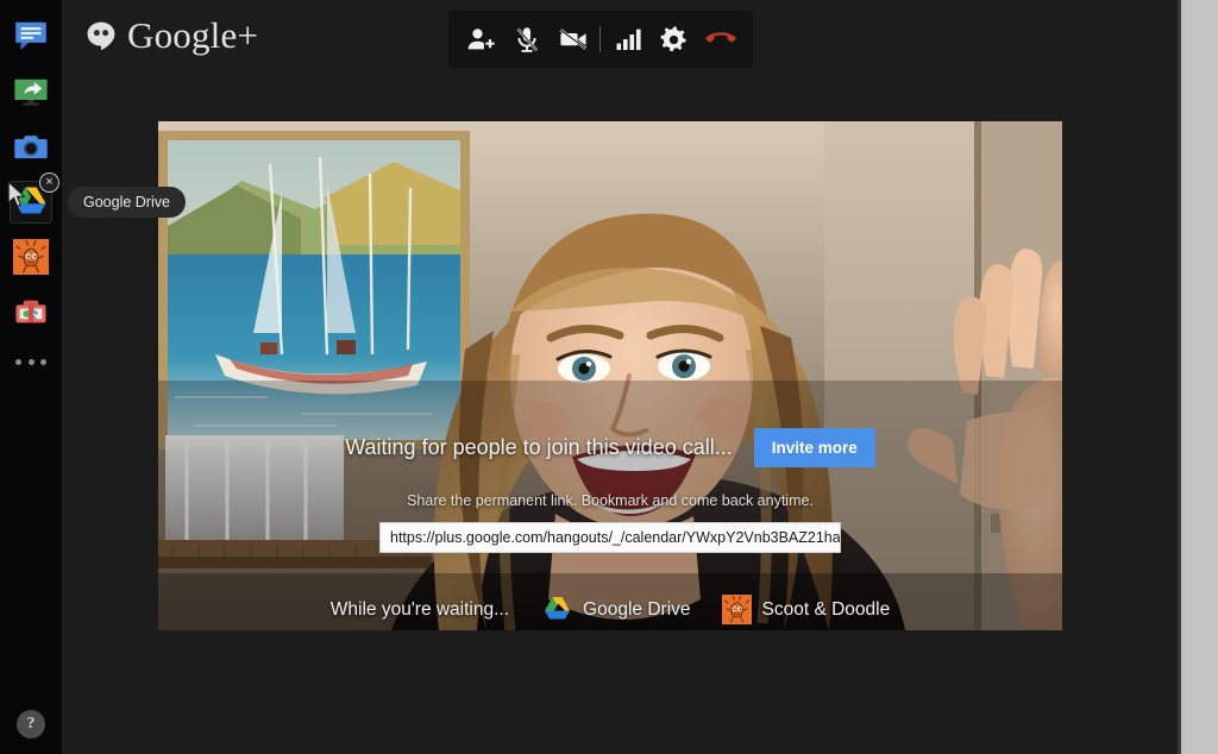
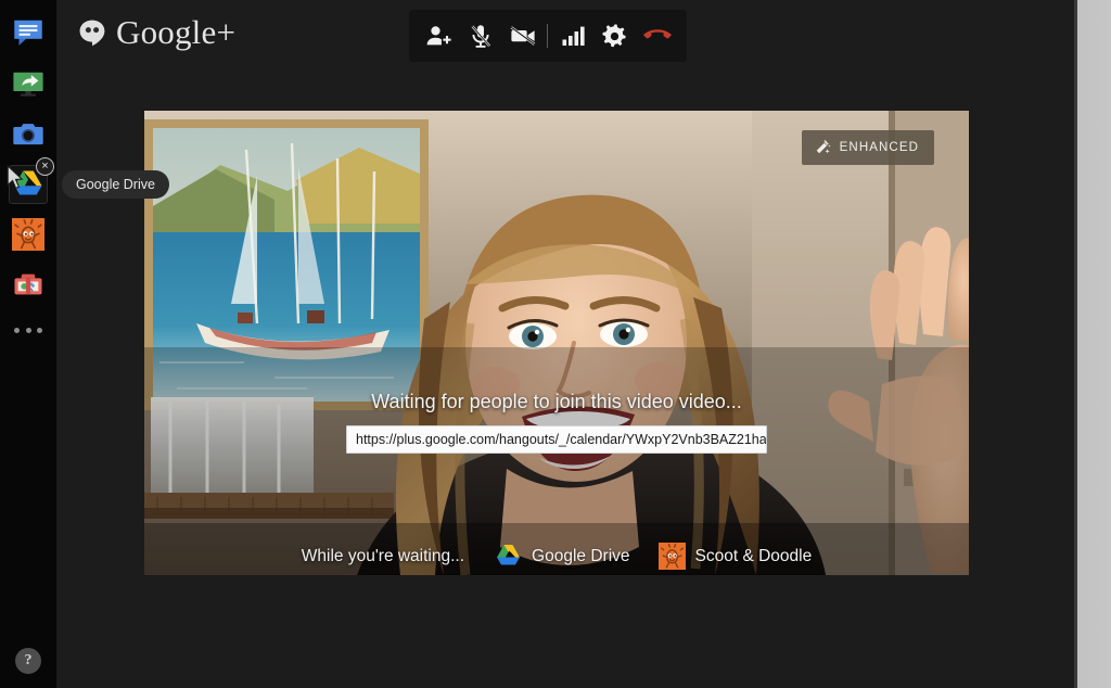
+ ENHANCED
- Waiting for people to join this video call...
+ Waiting for people to join this video video...
- Invite more
- Share the permanent link. Bookmark and come back anytime.
  https://plus.google.com/hangouts/_/calendar/YWxpY2Vnb3BAZ21ha
  While you're waiting...
  Google Drive
  Scoot & Doodle
  Google+
  ×
  ?
  Google Drive
